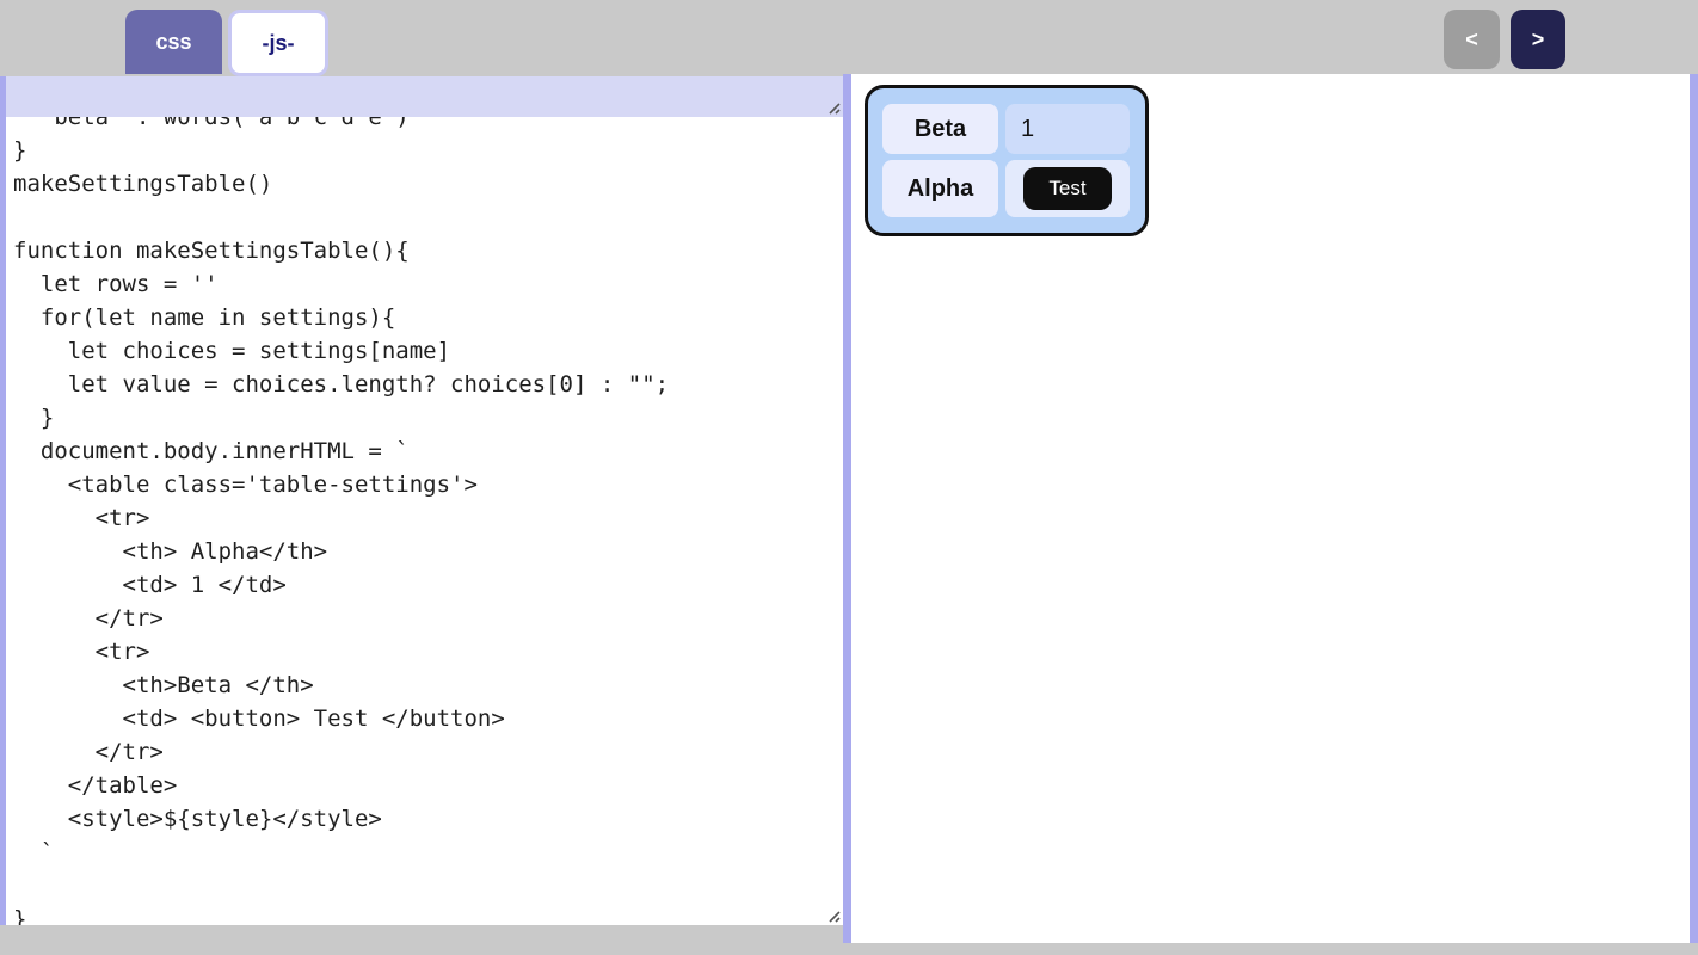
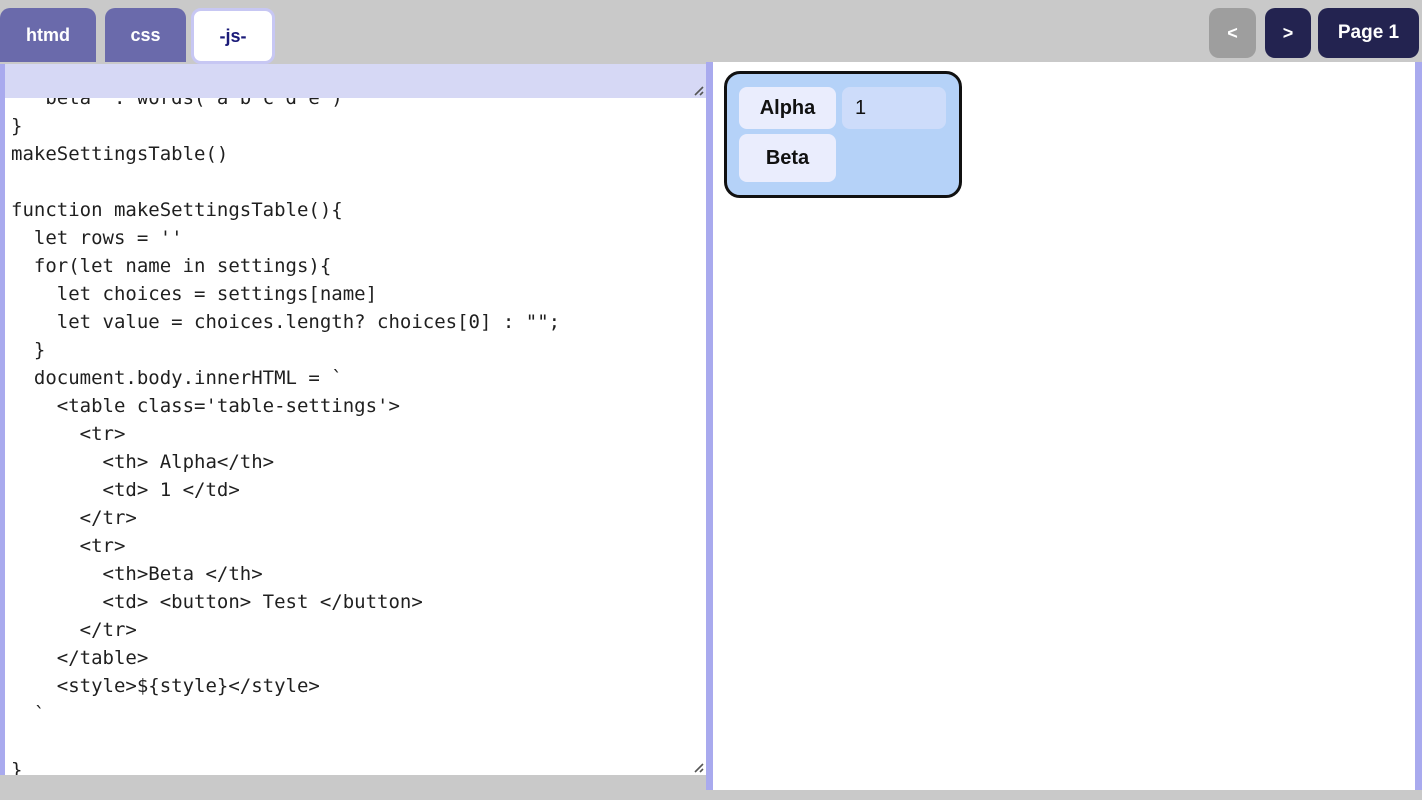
+ htmd
  css
  -js-
  <
  >
+ Page 1
  'beta' : words('a b c d e')
  }
  makeSettingsTable()
  function makeSettingsTable(){
  let rows = ''
  for(let name in settings){
  let choices = settings[name]
  let value = choices.length? choices[0] : "";
  }
  document.body.innerHTML = `
  <table class='table-settings'>
  <tr>
  <th> Alpha</th>
  <td> 1 </td>
  </tr>
  <tr>
  <th>Beta </th>
  <td> <button> Test </button>
  </tr>
  </table>
  <style>${style}</style>
  `
  }
- Beta
+ Alpha
  1
- Alpha
+ Beta
- Test
